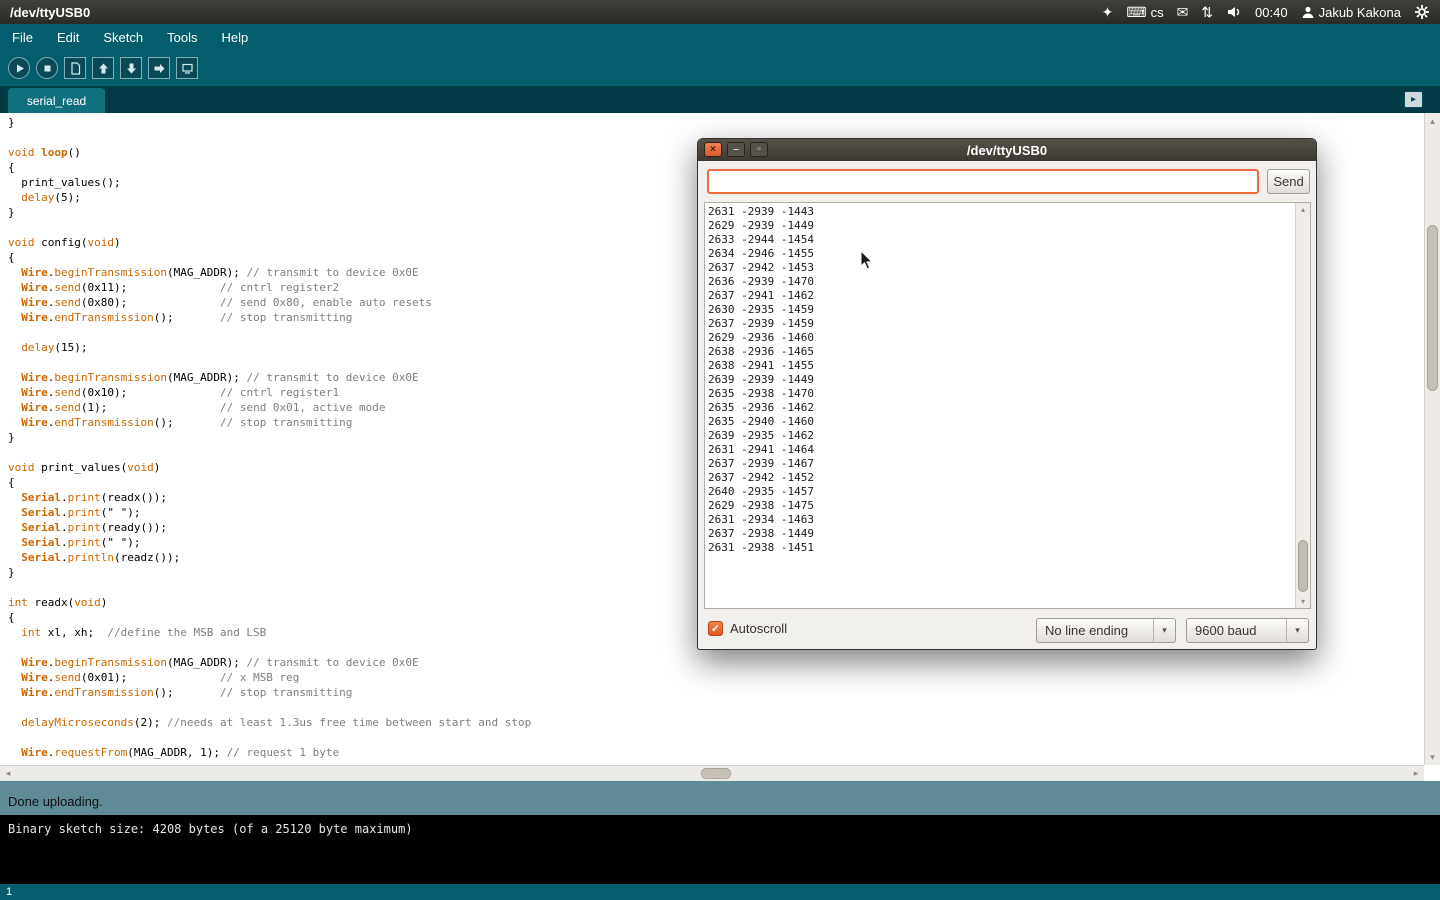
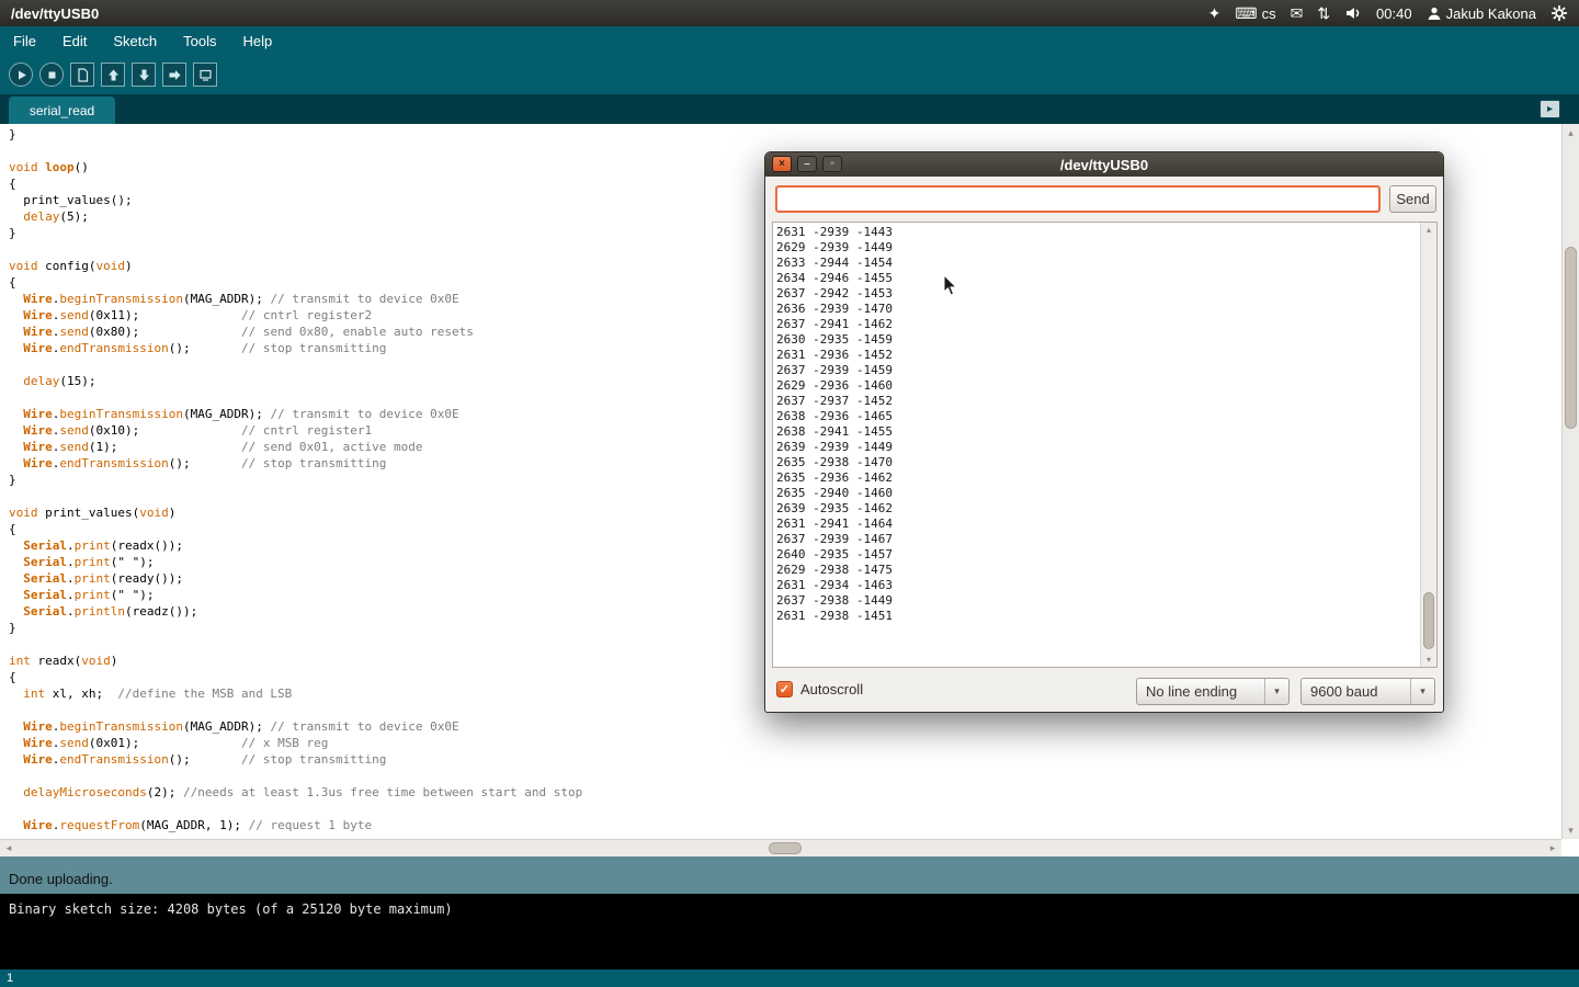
  /dev/ttyUSB0
  ✦
  ⌨
  cs
  ✉
  ⇅
  00:40
  Jakub Kakona
  File
  Edit
  Sketch
  Tools
  Help
  serial_read
  ▸
  }
  void loop()
  {
  print_values();
  delay(5);
  }
  void config(void)
  {
  Wire.beginTransmission(MAG_ADDR); // transmit to device 0x0E
  Wire.send(0x11); // cntrl register2
  Wire.send(0x80); // send 0x80, enable auto resets
  Wire.endTransmission(); // stop transmitting
  delay(15);
  Wire.beginTransmission(MAG_ADDR); // transmit to device 0x0E
  Wire.send(0x10); // cntrl register1
  Wire.send(1); // send 0x01, active mode
  Wire.endTransmission(); // stop transmitting
  }
  void print_values(void)
  {
  Serial.print(readx());
  Serial.print(" ");
  Serial.print(ready());
  Serial.print(" ");
  Serial.println(readz());
  }
  int readx(void)
  {
  int xl, xh; //define the MSB and LSB
  Wire.beginTransmission(MAG_ADDR); // transmit to device 0x0E
  Wire.send(0x01); // x MSB reg
  Wire.endTransmission(); // stop transmitting
  delayMicroseconds(2); //needs at least 1.3us free time between start and stop
  Wire.requestFrom(MAG_ADDR, 1); // request 1 byte
  ▴
  ▾
  ◂
  ▸
  Done uploading.
  Binary sketch size: 4208 bytes (of a 25120 byte maximum)
  1
  ×
  –
  ▫
  /dev/ttyUSB0
  Send
  2631 -2939 -1443
  2629 -2939 -1449
  2633 -2944 -1454
  2634 -2946 -1455
  2637 -2942 -1453
  2636 -2939 -1470
  2637 -2941 -1462
  2630 -2935 -1459
+ 2631 -2936 -1452
  2637 -2939 -1459
  2629 -2936 -1460
+ 2637 -2937 -1452
  2638 -2936 -1465
  2638 -2941 -1455
  2639 -2939 -1449
  2635 -2938 -1470
  2635 -2936 -1462
  2635 -2940 -1460
  2639 -2935 -1462
  2631 -2941 -1464
  2637 -2939 -1467
- 2637 -2942 -1452
  2640 -2935 -1457
  2629 -2938 -1475
  2631 -2934 -1463
  2637 -2938 -1449
  2631 -2938 -1451
  ▴
  ▾
  ✓
  Autoscroll
  No line ending
  ▾
  9600 baud
  ▾
